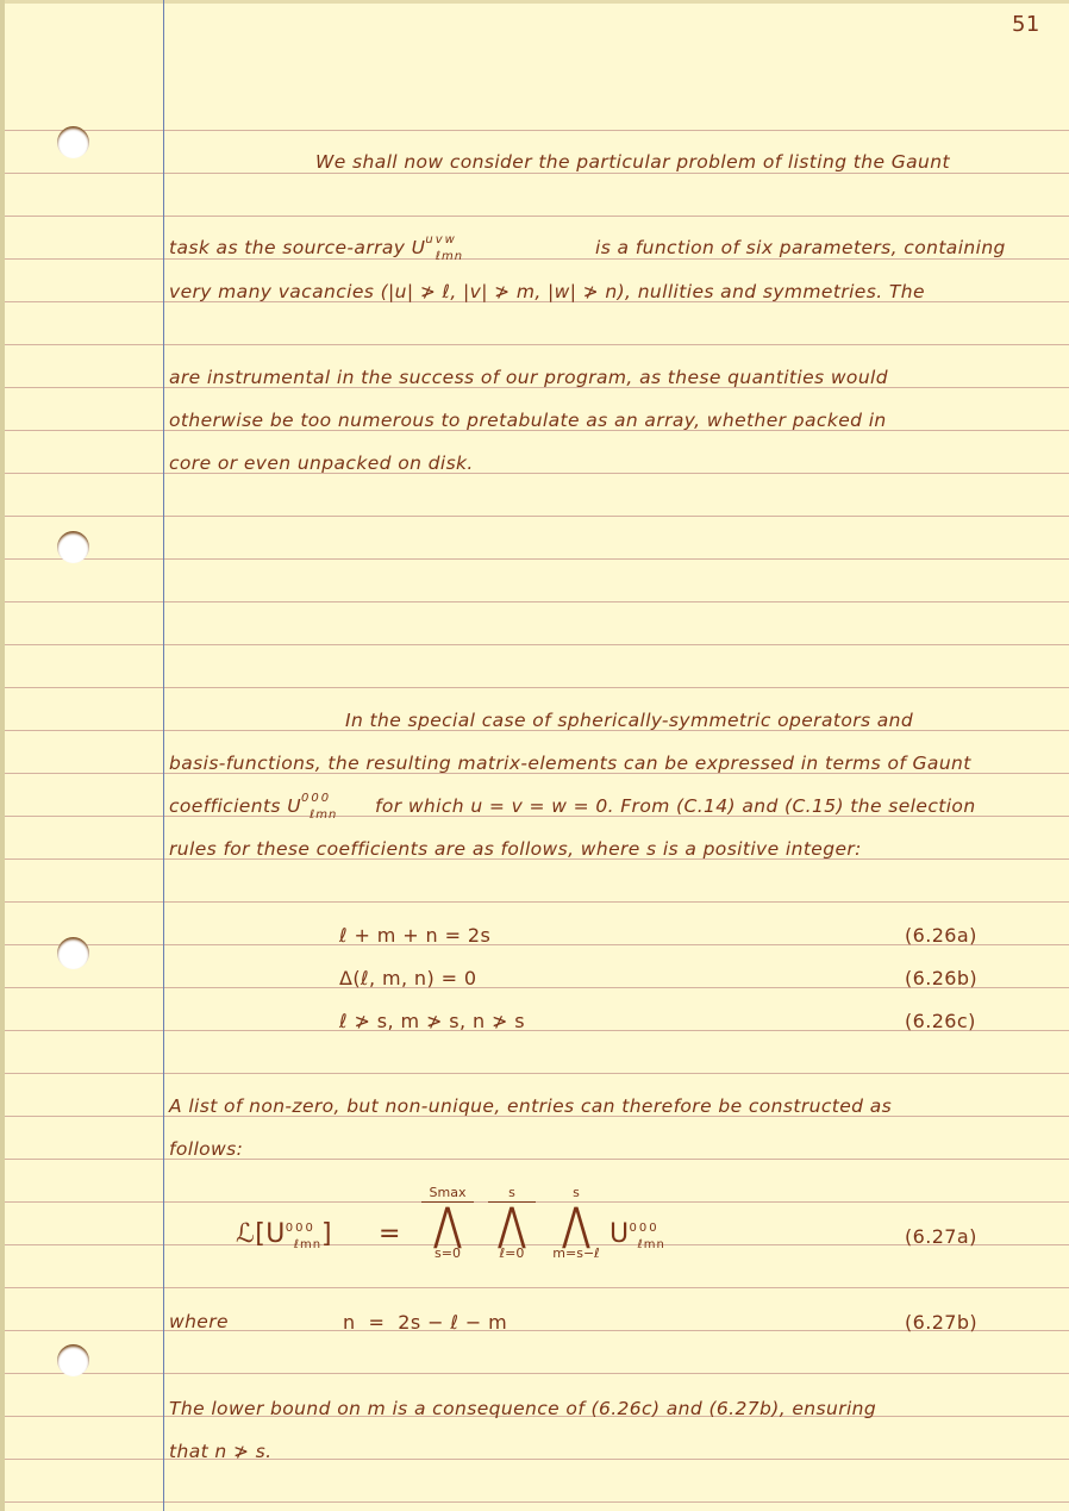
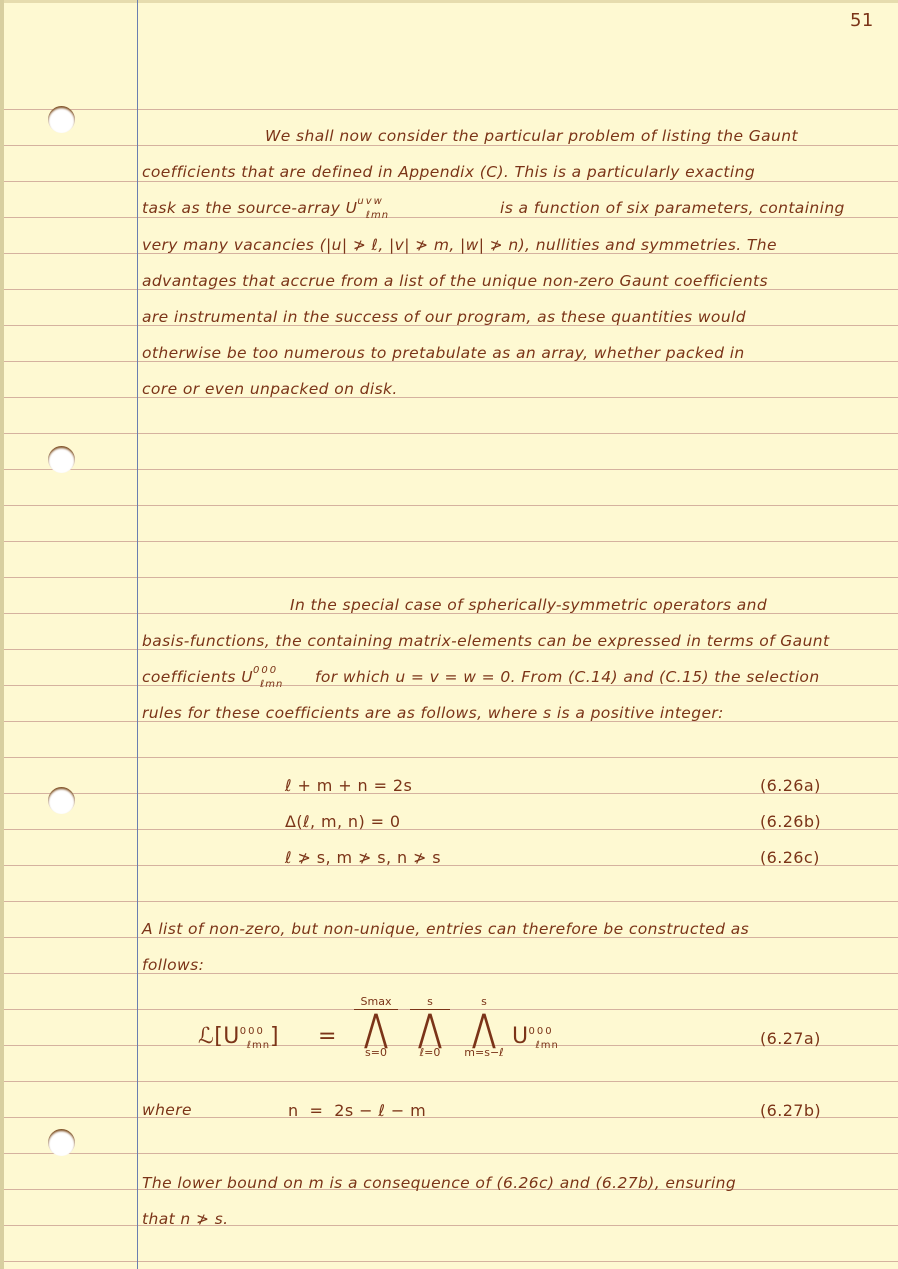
  51
  We shall now consider the particular problem of listing the Gaunt
+ coefficients that are defined in Appendix (C). This is a particularly exacting
  task as the source-array Uuvwℓmn
  is a function of six parameters, containing
  very many vacancies (|u| ≯ ℓ, |v| ≯ m, |w| ≯ n), nullities and symmetries. The
+ advantages that accrue from a list of the unique non-zero Gaunt coefficients
  are instrumental in the success of our program, as these quantities would
  otherwise be too numerous to pretabulate as an array, whether packed in
  core or even unpacked on disk.
  In the special case of spherically-symmetric operators and
- basis-functions, the resulting matrix-elements can be expressed in terms of Gaunt
+ basis-functions, the containing matrix-elements can be expressed in terms of Gaunt
  coefficients U000ℓmn
  for which u = v = w = 0. From (C.14) and (C.15) the selection
  rules for these coefficients are as follows, where s is a positive integer:
  ℓ + m + n = 2s
  (6.26a)
  Δ(ℓ, m, n) = 0
  (6.26b)
  ℓ ≯ s, m ≯ s, n ≯ s
  (6.26c)
  A list of non-zero, but non-unique, entries can therefore be constructed as
  follows:
  ℒ[U000ℓmn]
  =
  Smax
  ⋀
  s=0
  s
  ⋀
  ℓ=0
  s
  ⋀
  m=s−ℓ
  U000ℓmn
  (6.27a)
  where
  n = 2s − ℓ − m
  (6.27b)
  The lower bound on m is a consequence of (6.26c) and (6.27b), ensuring
  that n ≯ s.
